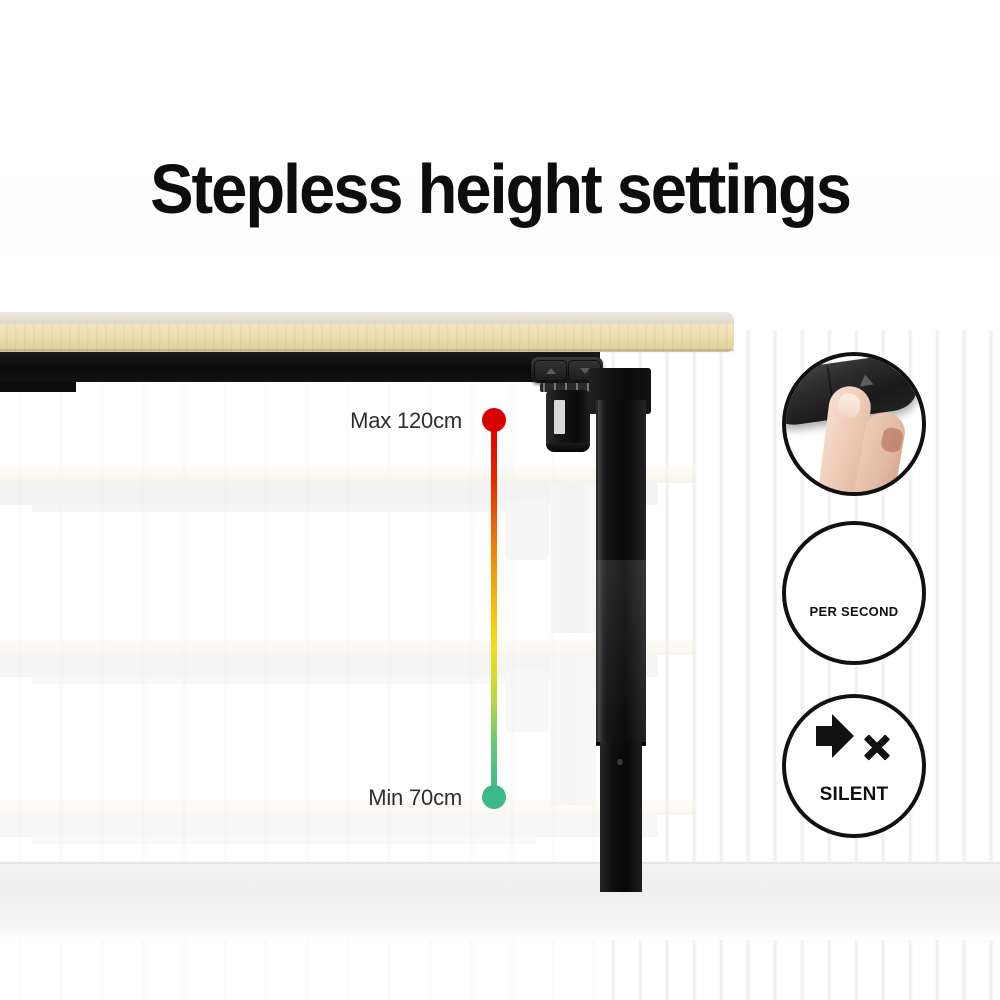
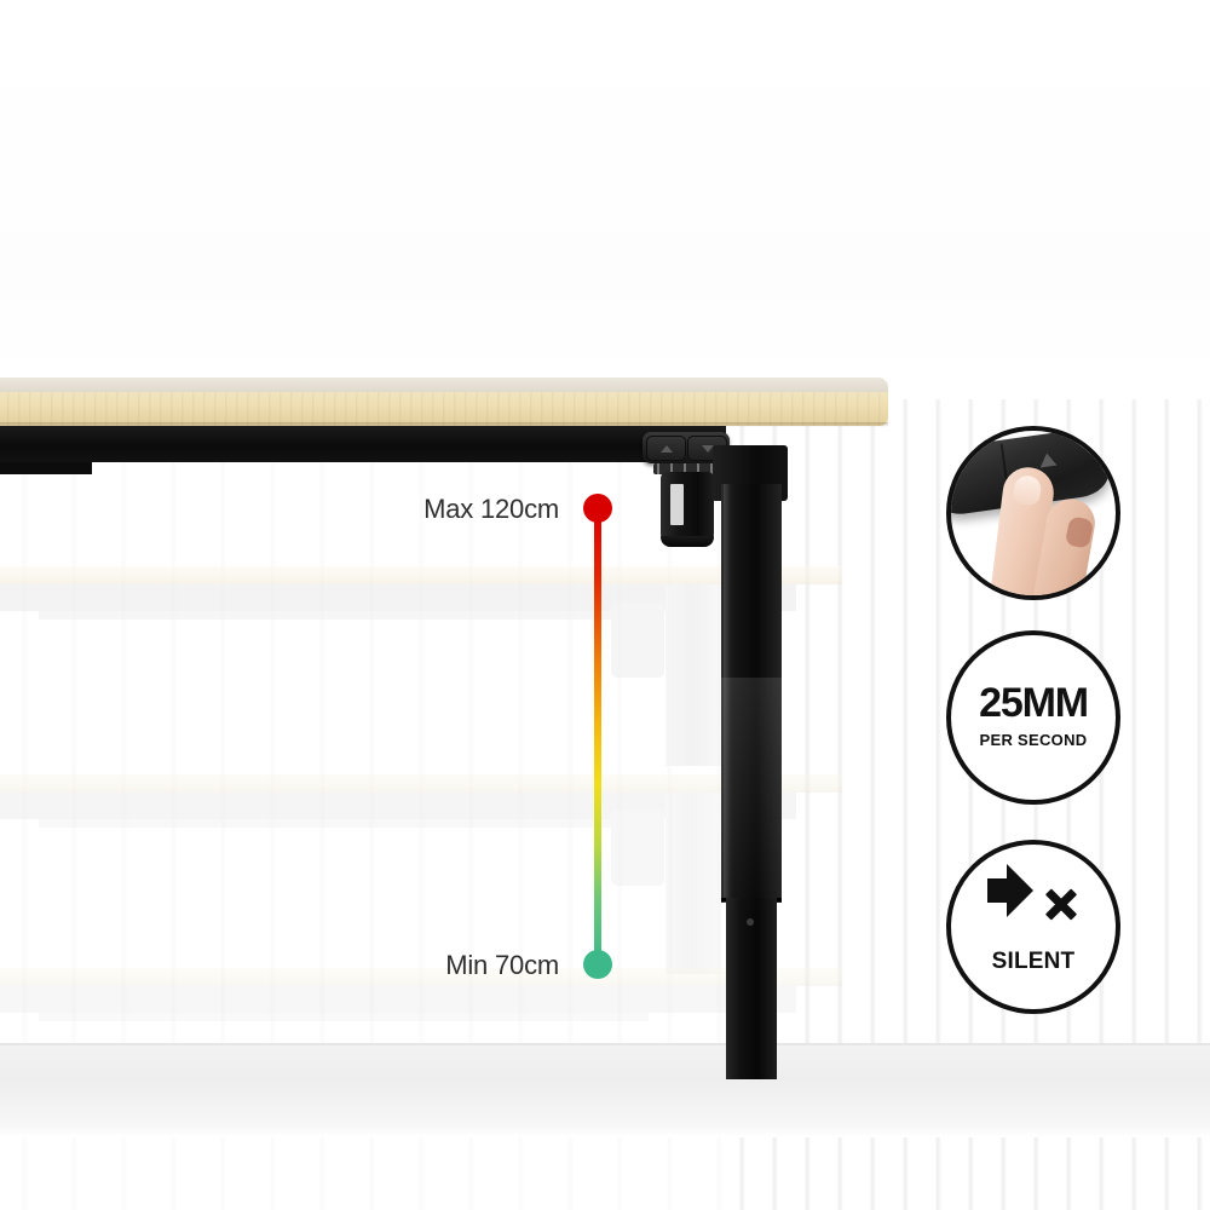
- Stepless height settings
  Max 120cm
  Min 70cm
+ 25MM
  PER SECOND
  SILENT
